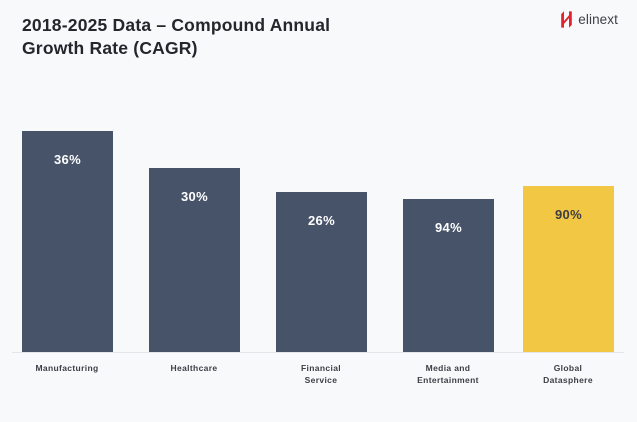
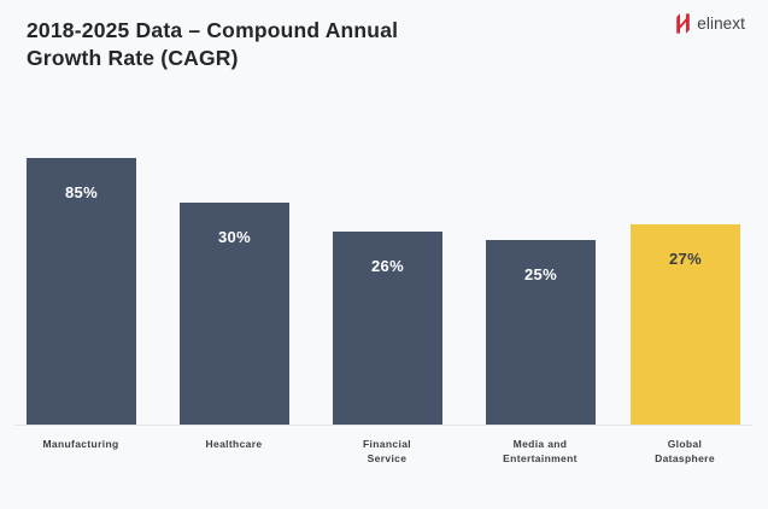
  2018-2025 Data – Compound Annual
  Growth Rate (CAGR)
  elinext
- 36%
+ 85%
  Manufacturing
  30%
  Healthcare
  26%
  Financial
  Service
- 94%
+ 25%
  Media and
  Entertainment
- 90%
+ 27%
  Global
  Datasphere
